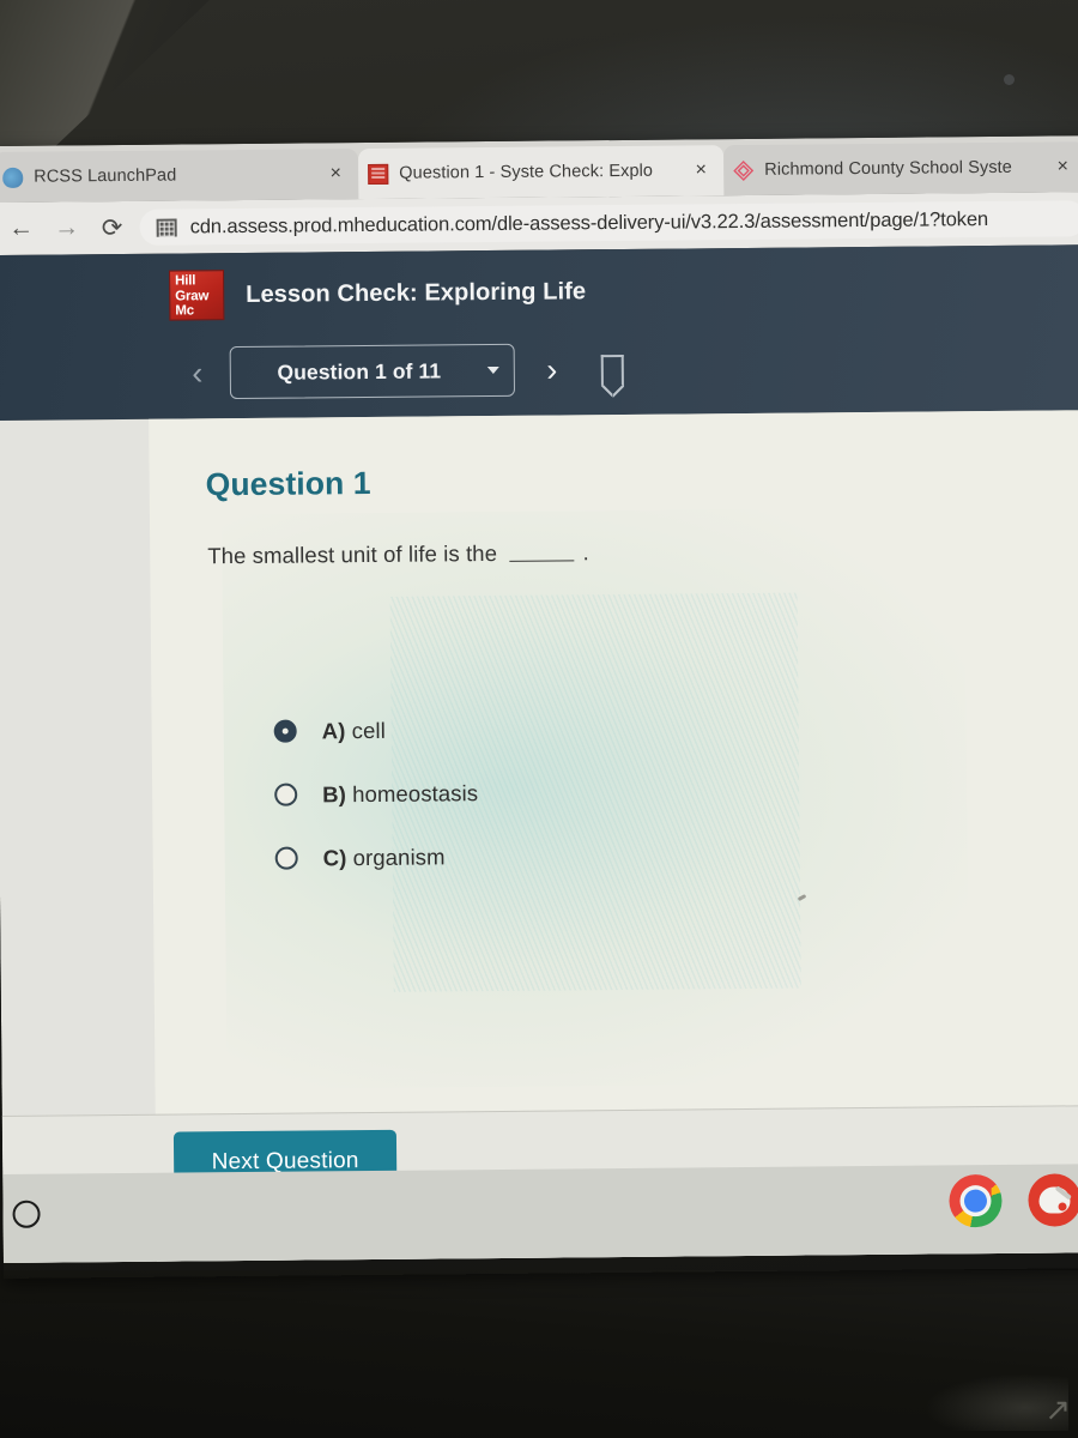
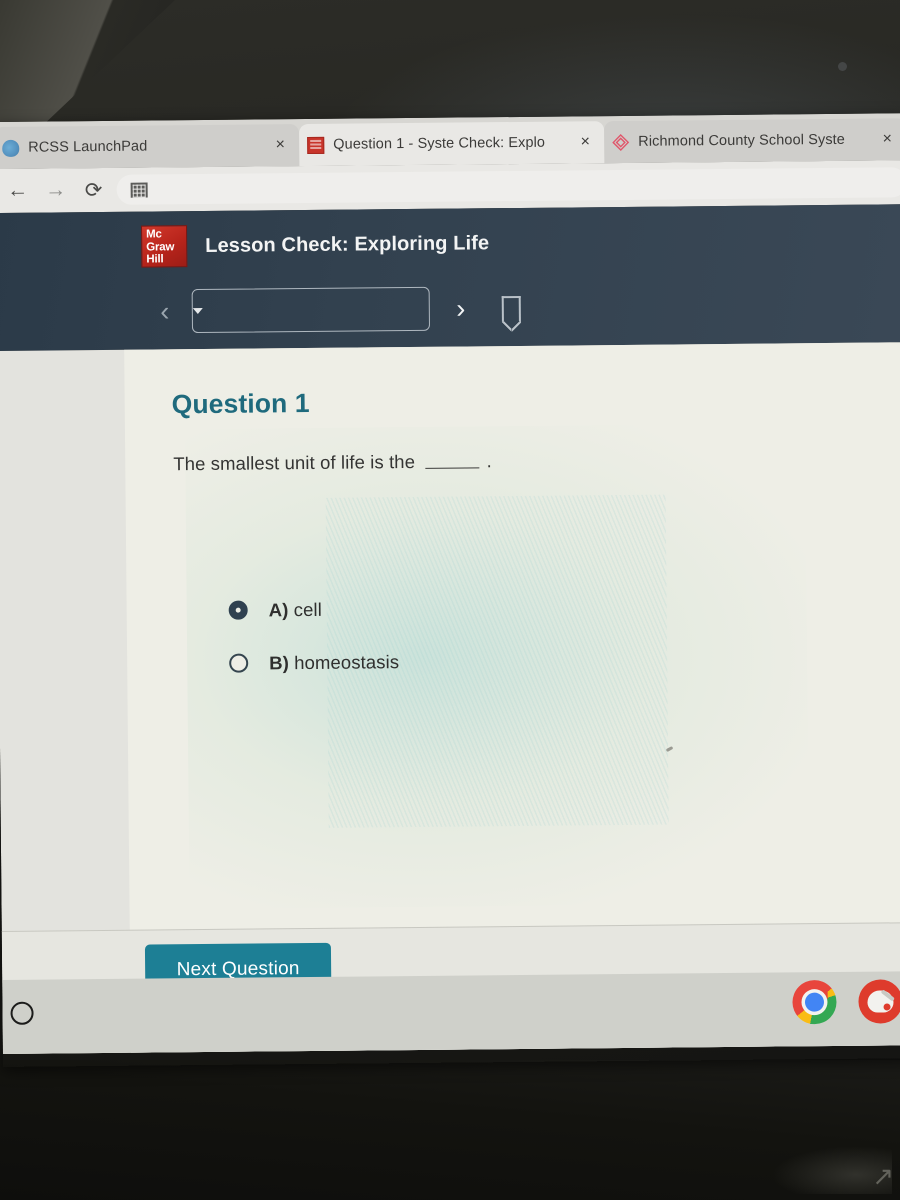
  RCSS LaunchPad
  ×
  Question 1 - Syste Check: Explo
  ×
  Richmond County School Syste
  ×
  ←
  →
  ⟳
- cdn.assess.prod.mheducation.com/dle-assess-delivery-ui/v3.22.3/assessment/page/1?token
- Hill
+ Mc
  Graw
- Mc
+ Hill
  Lesson Check: Exploring Life
  ‹
- Question 1 of 11
  ›
  Question 1
  The smallest unit of life is the .
  A) cell
  B) homeostasis
- C) organism
  Next Question
